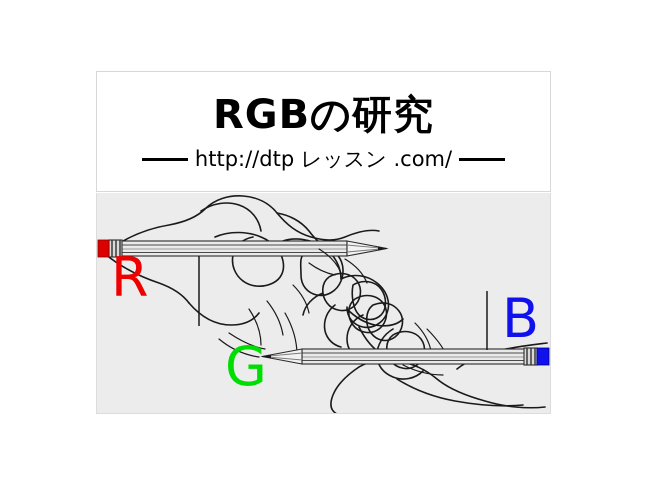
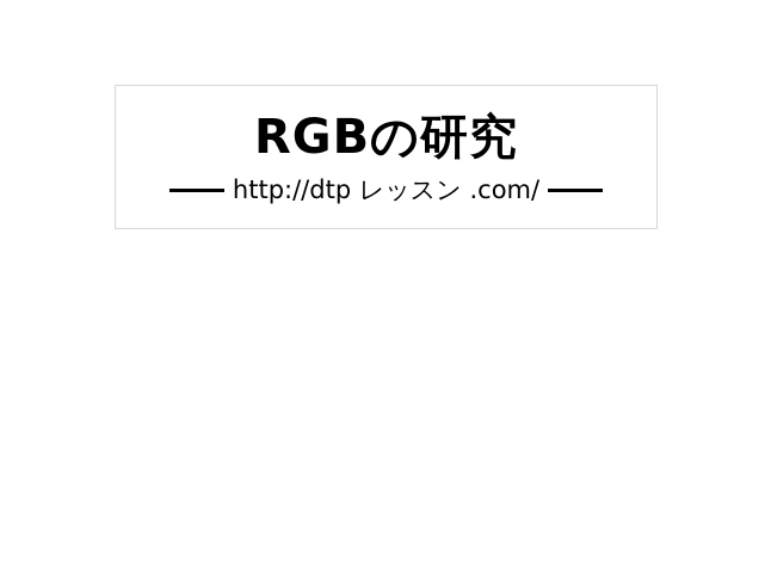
  RGBの研究
  http://dtp レッスン .com/
- R
- G
- B
